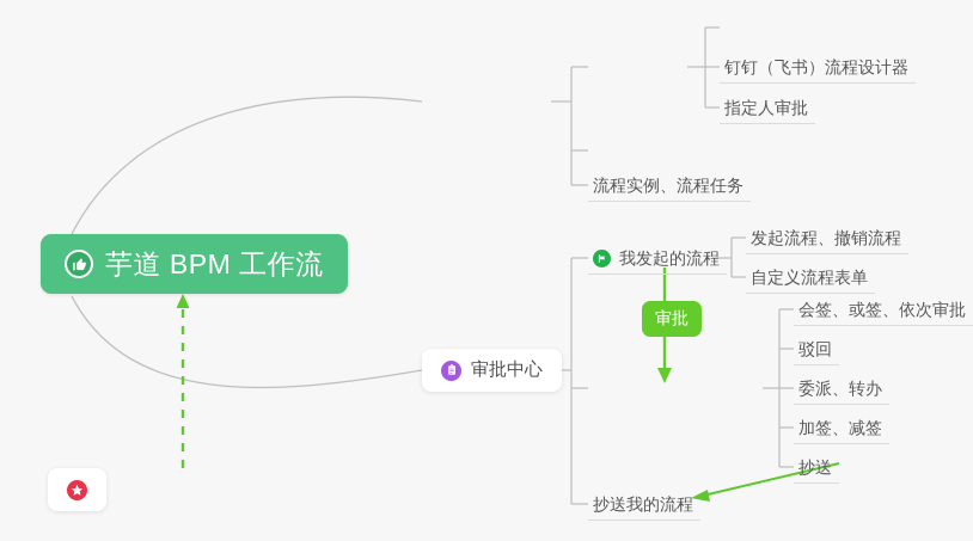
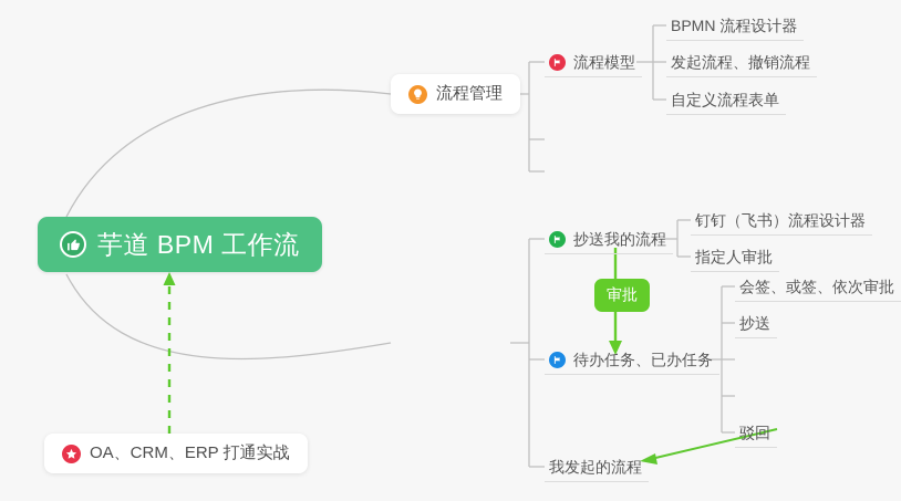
  芋道 BPM 工作流
+ OA、CRM、ERP 打通实战
+ 流程管理
+ 流程模型
+ BPMN 流程设计器
- 钉钉（飞书）流程设计器
+ 发起流程、撤销流程
- 指定人审批
+ 自定义流程表单
- 流程实例、流程任务
- 审批中心
- 我发起的流程
+ 抄送我的流程
- 发起流程、撤销流程
+ 钉钉（飞书）流程设计器
- 自定义流程表单
+ 指定人审批
  审批
+ 待办任务、已办任务
  会签、或签、依次审批
- 驳回
+ 抄送
- 委派、转办
- 加签、减签
- 抄送
+ 驳回
- 抄送我的流程
+ 我发起的流程
